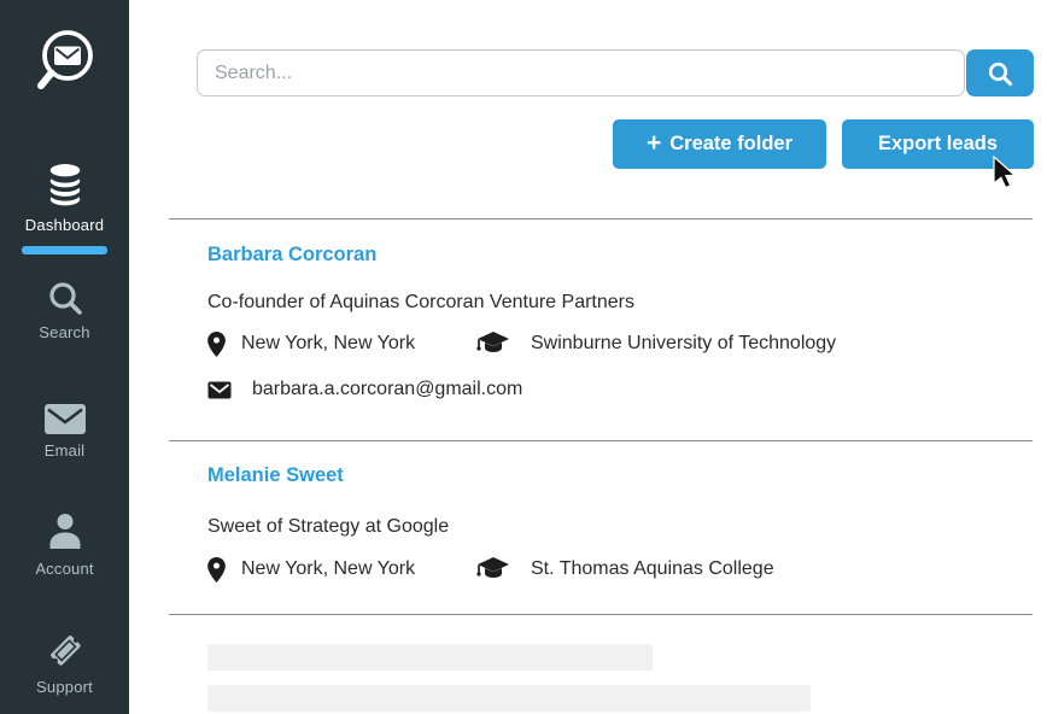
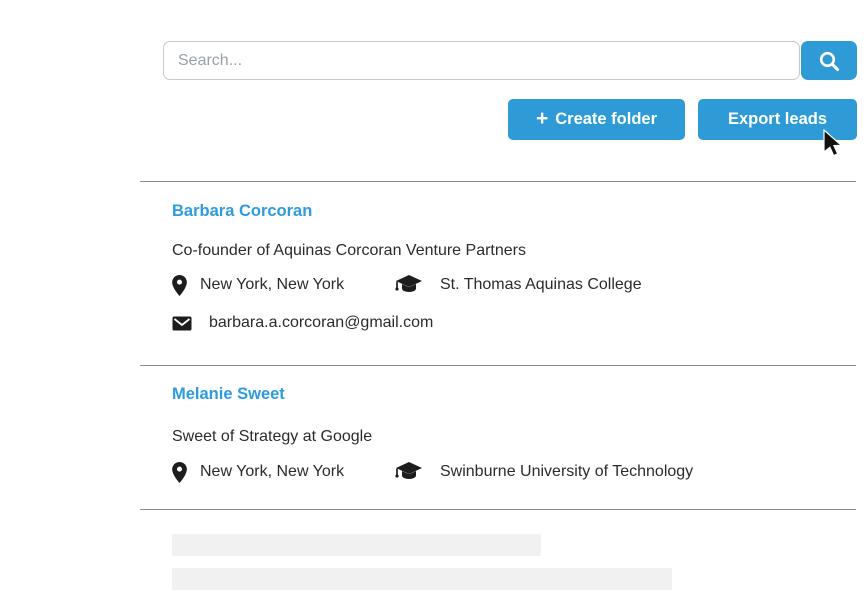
- Dashboard
- Search
- Email
- Account
- Support
  Search...
  +
  Create folder
  Export leads
  Barbara Corcoran
  Co-founder of Aquinas Corcoran Venture Partners
  New York, New York
- Swinburne University of Technology
+ St. Thomas Aquinas College
  barbara.a.corcoran@gmail.com
  Melanie Sweet
  Sweet of Strategy at Google
  New York, New York
- St. Thomas Aquinas College
+ Swinburne University of Technology
